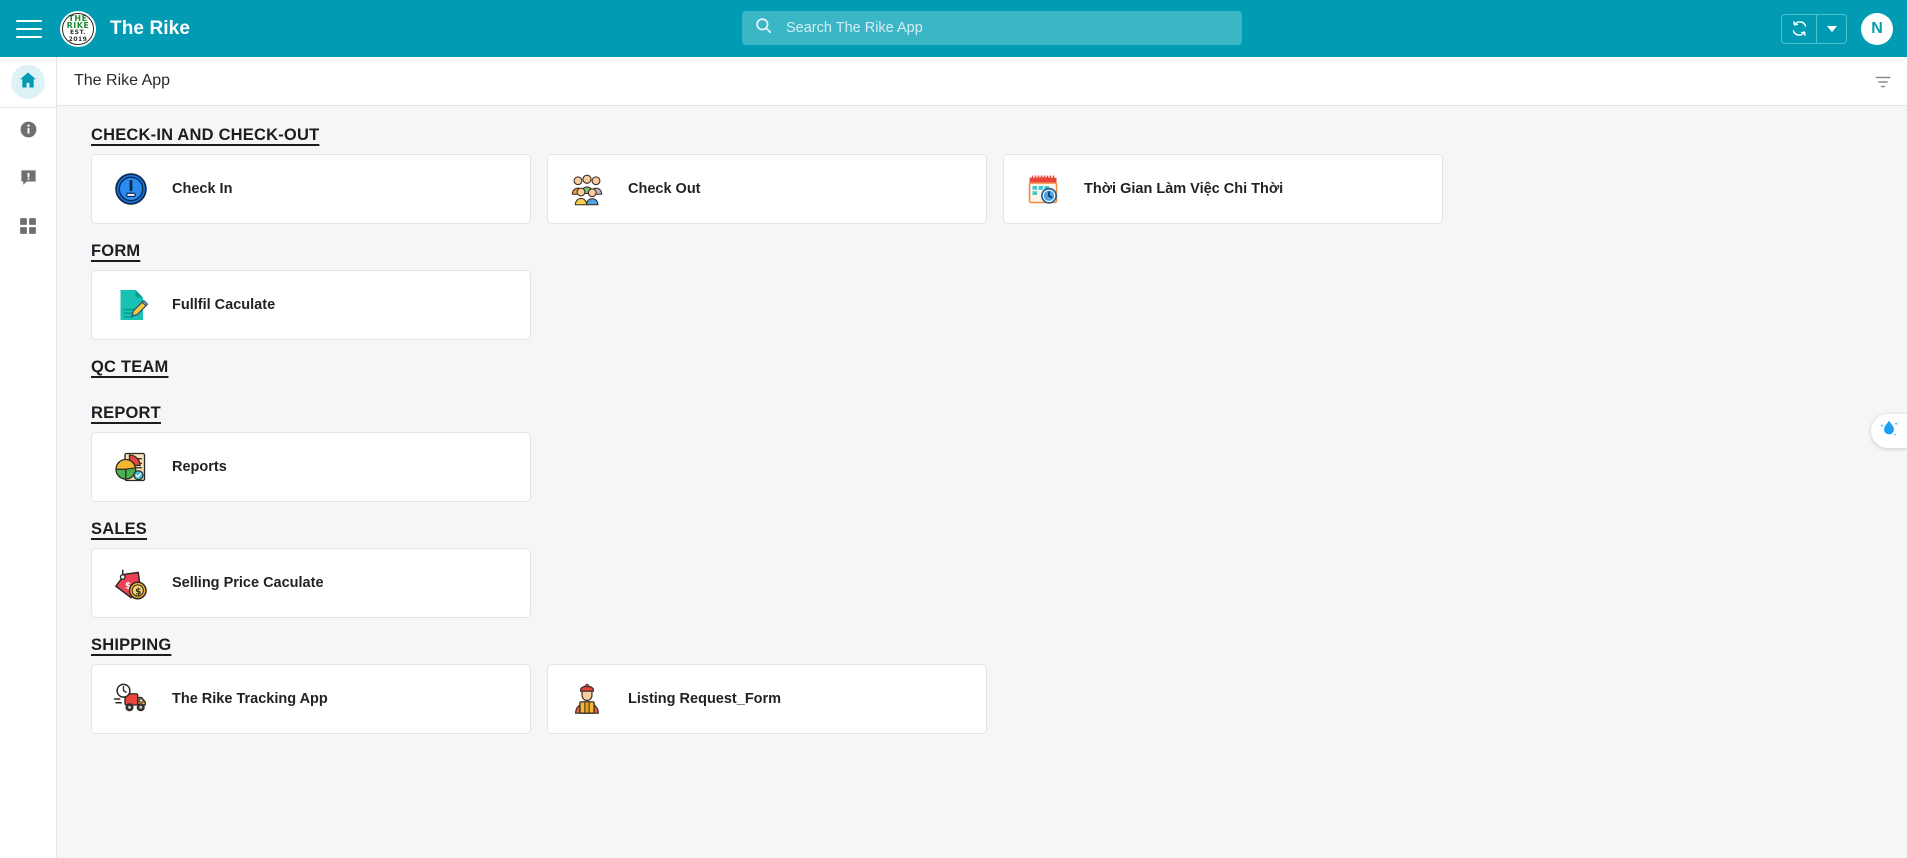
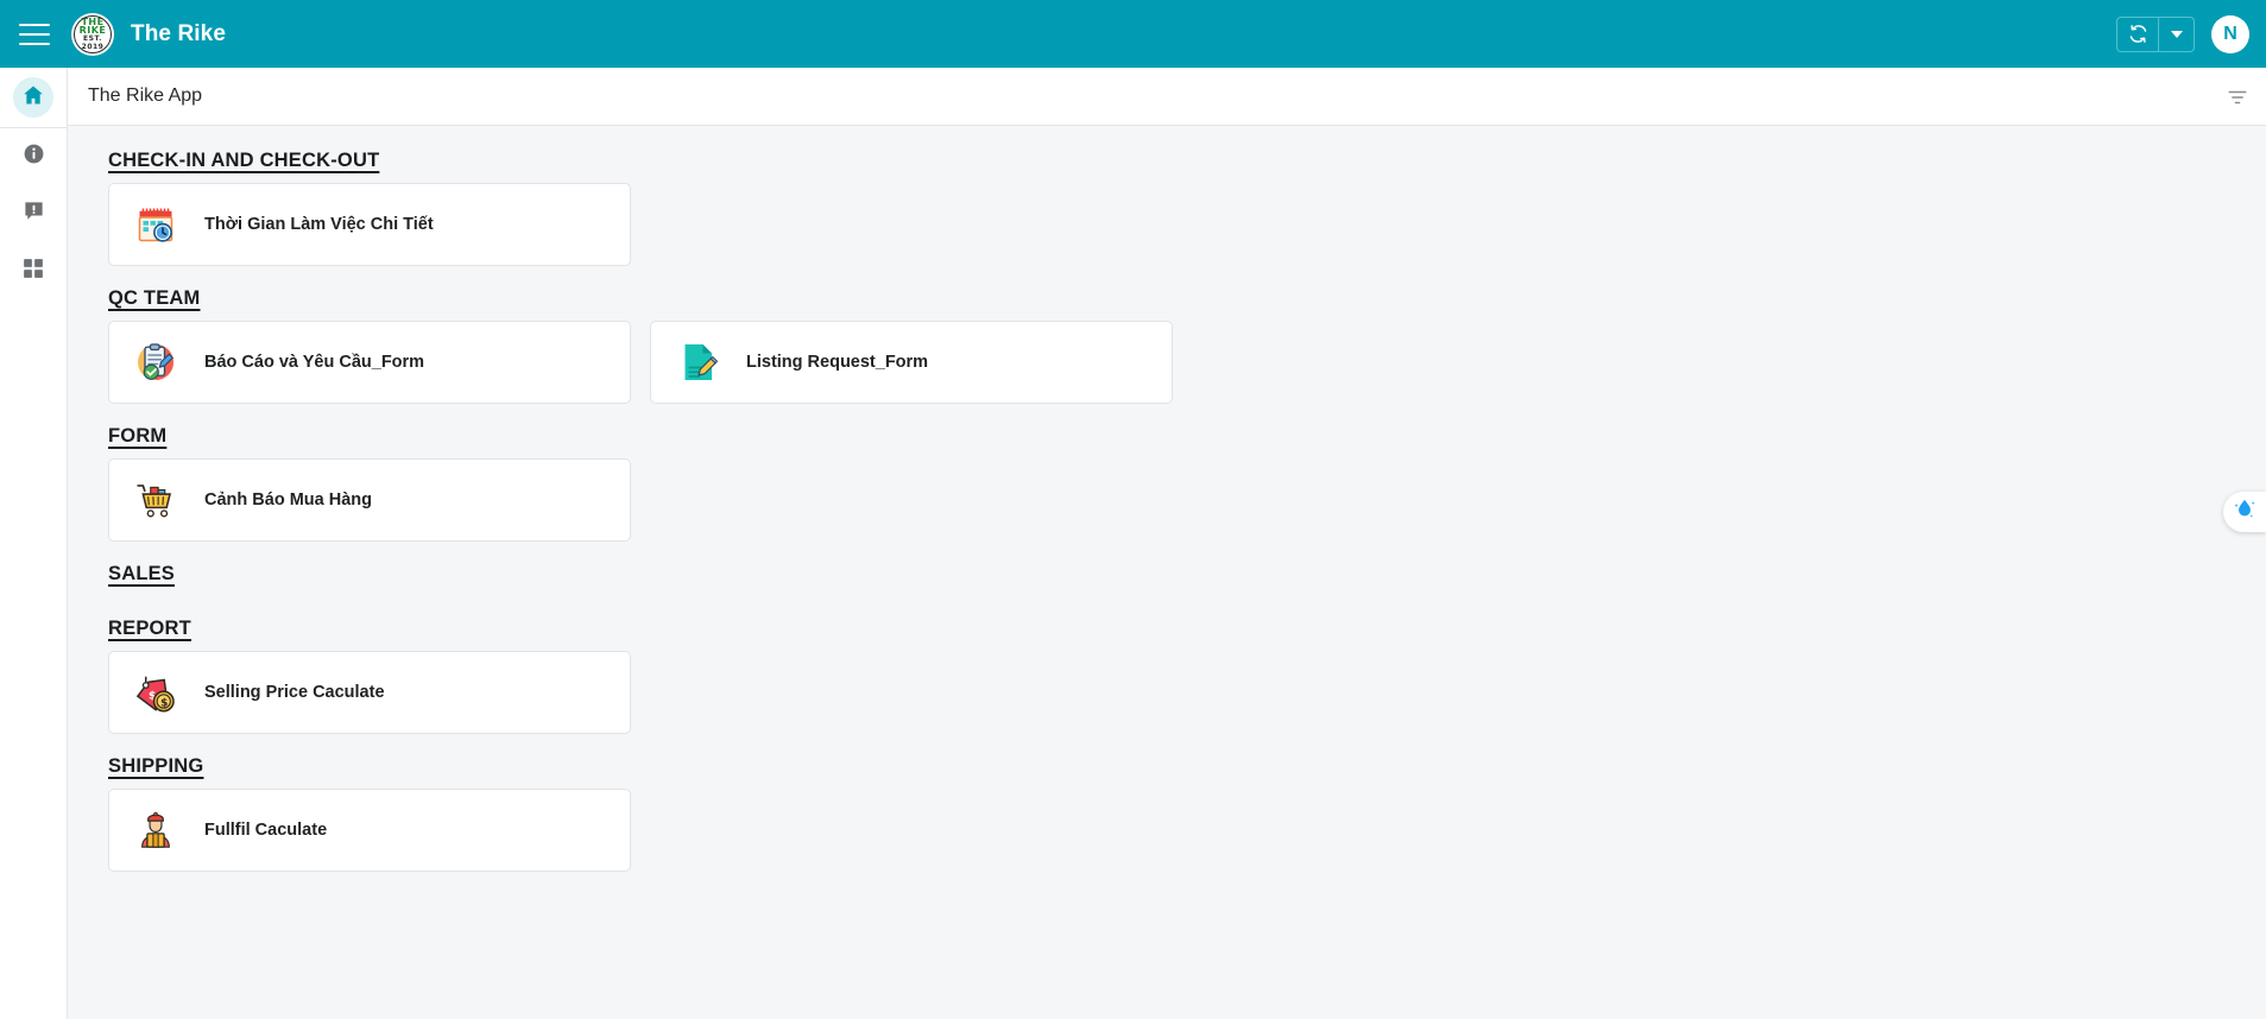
  THE RIKE
  The Rike
- Search The Rike App
  N
  The Rike App
  CHECK-IN AND CHECK-OUT
- Check In
- Check Out
- Thời Gian Làm Việc Chi Thời
+ Thời Gian Làm Việc Chi Tiết
- FORM
+ QC TEAM
+ Báo Cáo và Yêu Cầu_Form
- Fullfil Caculate
+ Listing Request_Form
- QC TEAM
+ FORM
+ Cảnh Báo Mua Hàng
- REPORT
+ SALES
- Reports
- SALES
+ REPORT
  $
  $
  Selling Price Caculate
  SHIPPING
- The Rike Tracking App
- Listing Request_Form
+ Fullfil Caculate
